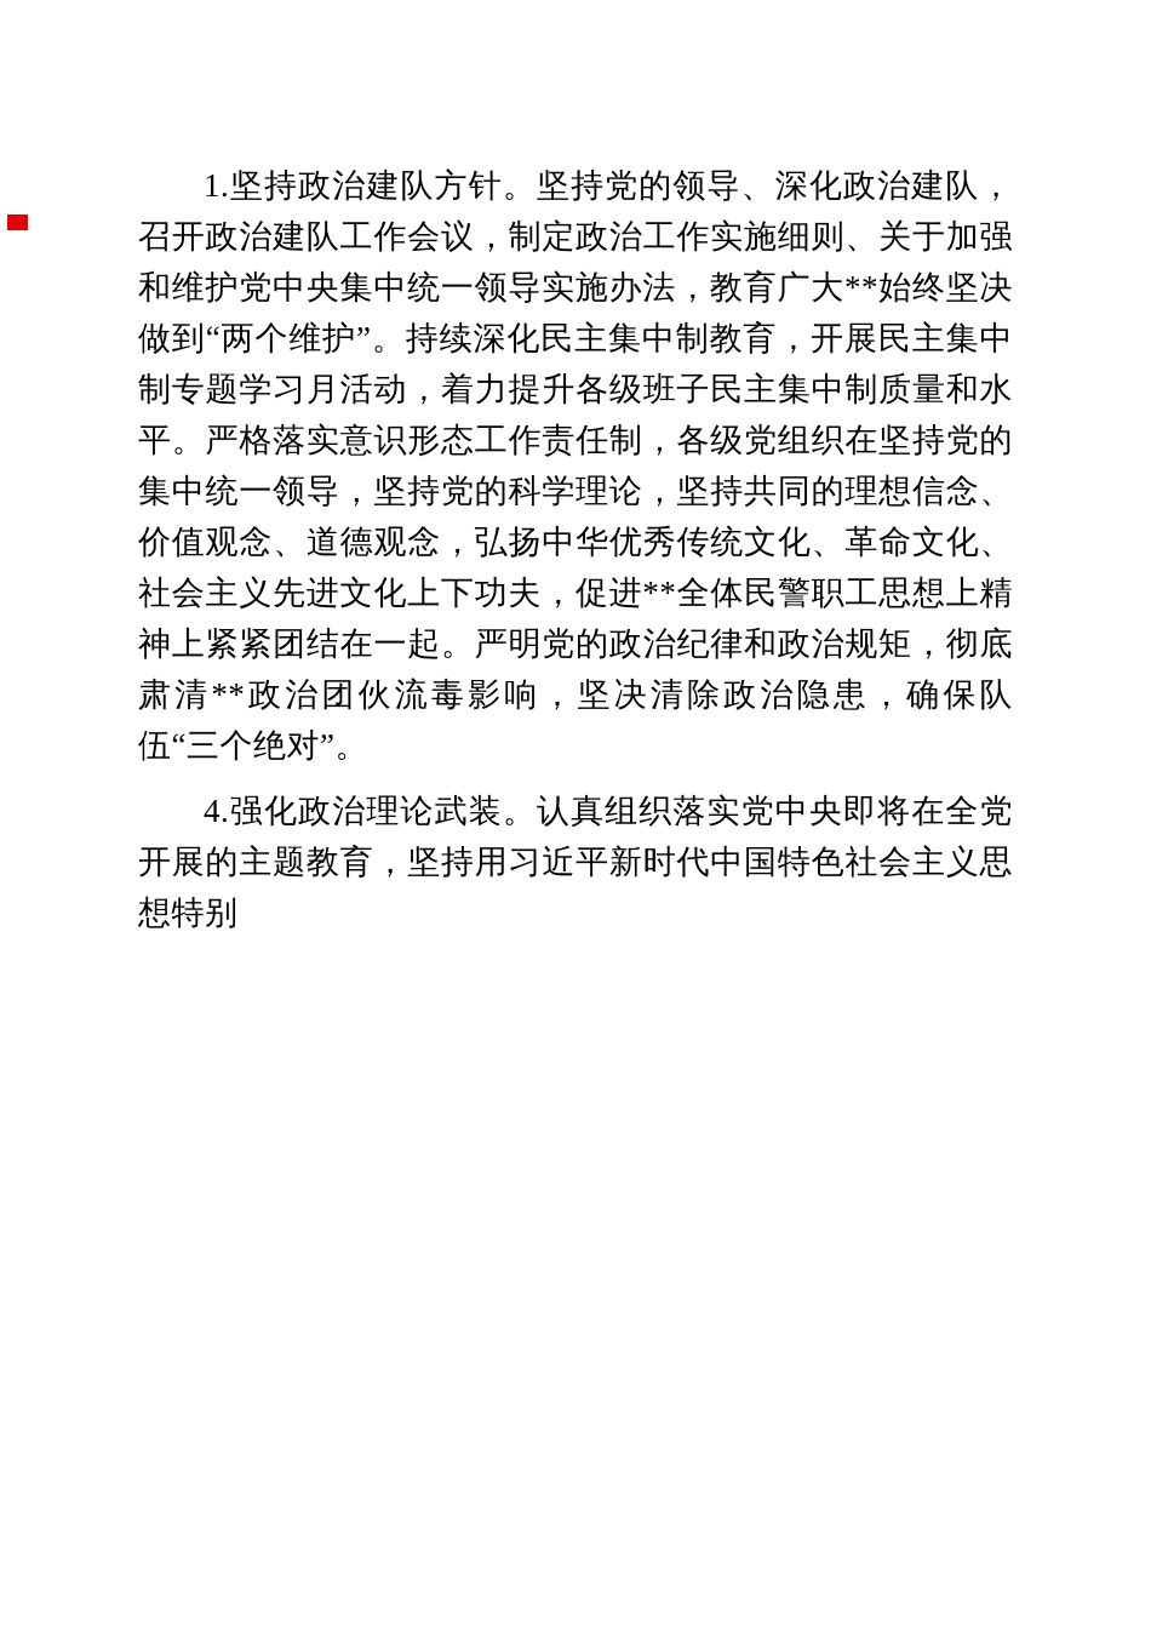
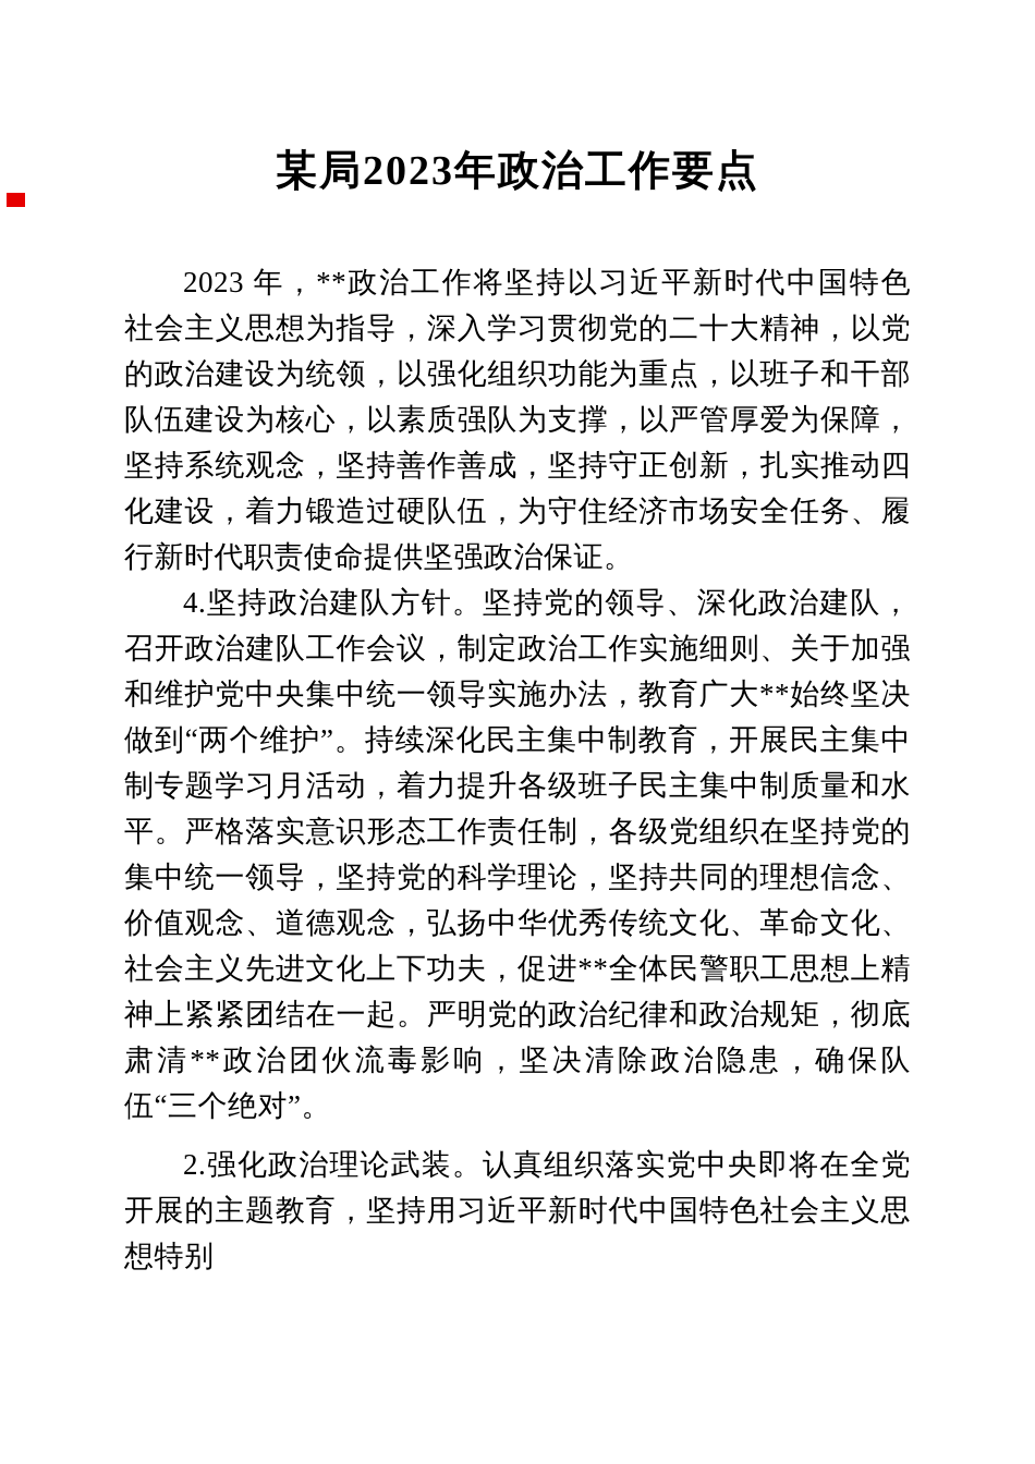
+ 某局2023年政治工作要点
+ 2023 年，**政治工作将坚持以习近平新时代中国特色社会主义思想为指导，深入学习贯彻党的二十大精神，以党的政治建设为统领，以强化组织功能为重点，以班子和干部队伍建设为核心，以素质强队为支撑，以严管厚爱为保障，坚持系统观念，坚持善作善成，坚持守正创新，扎实推动四化建设，着力锻造过硬队伍，为守住经济市场安全任务、履行新时代职责使命提供坚强政治保证。
- 1.坚持政治建队方针。坚持党的领导、深化政治建队，召开政治建队工作会议，制定政治工作实施细则、关于加强和维护党中央集中统一领导实施办法，教育广大**始终坚决做到“两个维护”。持续深化民主集中制教育，开展民主集中制专题学习月活动，着力提升各级班子民主集中制质量和水平。严格落实意识形态工作责任制，各级党组织在坚持党的集中统一领导，坚持党的科学理论，坚持共同的理想信念、价值观念、道德观念，弘扬中华优秀传统文化、革命文化、社会主义先进文化上下功夫，促进**全体民警职工思想上精神上紧紧团结在一起。严明党的政治纪律和政治规矩，彻底肃清**政治团伙流毒影响，坚决清除政治隐患，确保队伍“三个绝对”。
+ 4.坚持政治建队方针。坚持党的领导、深化政治建队，召开政治建队工作会议，制定政治工作实施细则、关于加强和维护党中央集中统一领导实施办法，教育广大**始终坚决做到“两个维护”。持续深化民主集中制教育，开展民主集中制专题学习月活动，着力提升各级班子民主集中制质量和水平。严格落实意识形态工作责任制，各级党组织在坚持党的集中统一领导，坚持党的科学理论，坚持共同的理想信念、价值观念、道德观念，弘扬中华优秀传统文化、革命文化、社会主义先进文化上下功夫，促进**全体民警职工思想上精神上紧紧团结在一起。严明党的政治纪律和政治规矩，彻底肃清**政治团伙流毒影响，坚决清除政治隐患，确保队伍“三个绝对”。
- 4.强化政治理论武装。认真组织落实党中央即将在全党开展的主题教育，坚持用习近平新时代中国特色社会主义思想特别
+ 2.强化政治理论武装。认真组织落实党中央即将在全党开展的主题教育，坚持用习近平新时代中国特色社会主义思想特别
